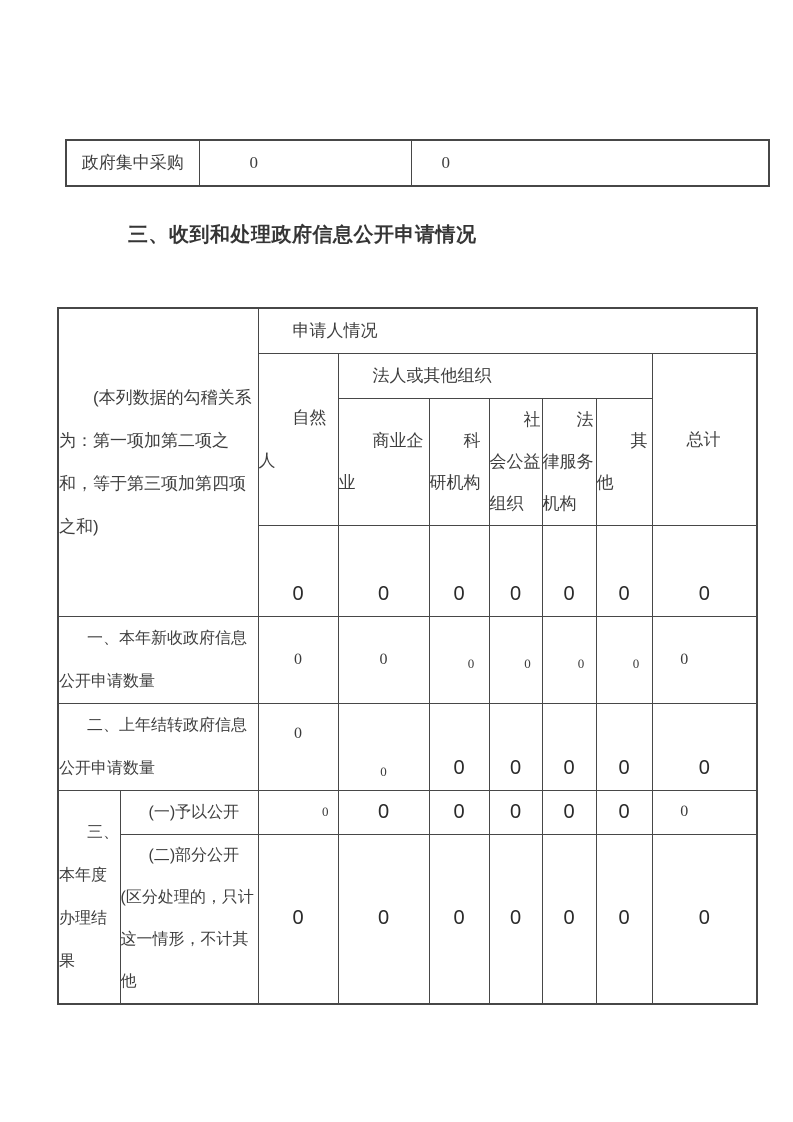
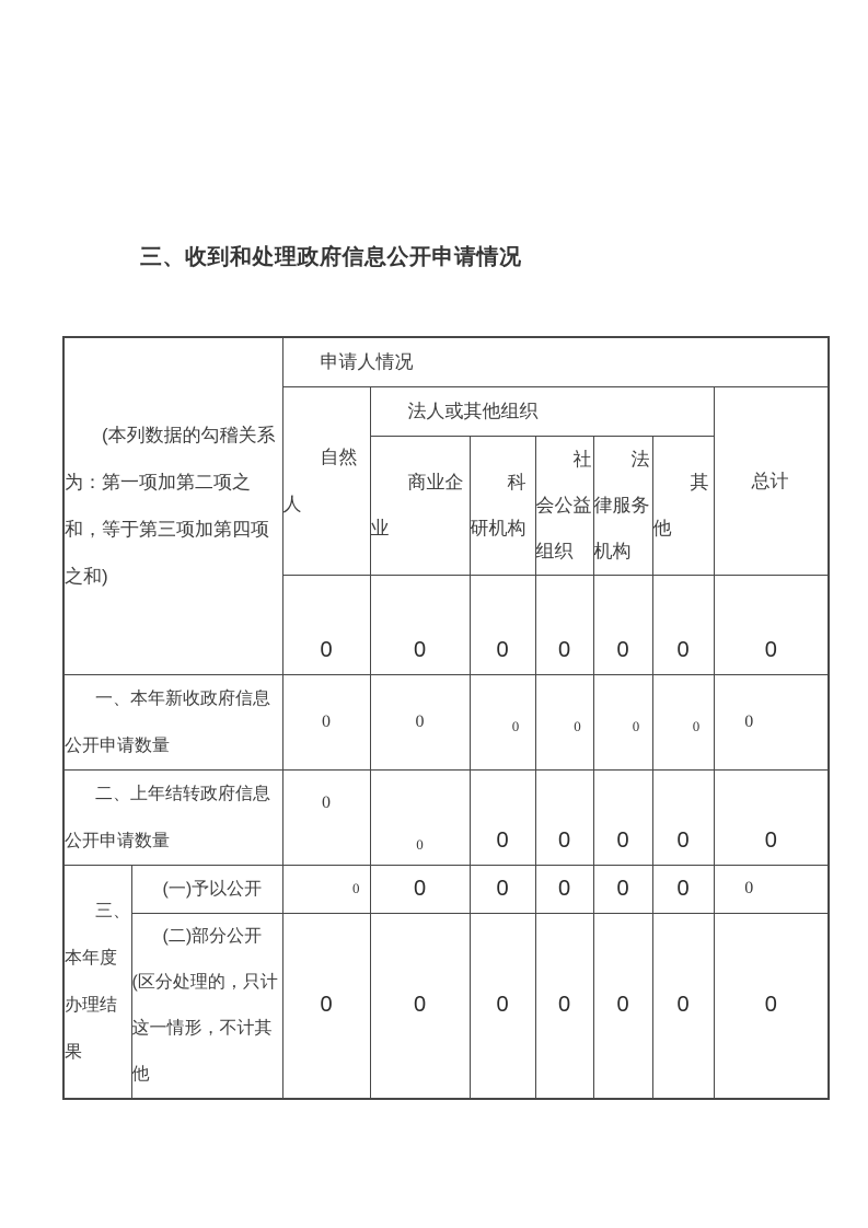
- 政府集中采购	0	0
  三、收到和处理政府信息公开申请情况
  (本列数据的勾稽关系为：第一项加第二项之和，等于第三项加第四项之和)	申请人情况
  自然人	法人或其他组织	总计
  商业企业	科研机构	社会公益组织	法律服务机构	其他
  0	0	0	0	0	0	0
  一、本年新收政府信息公开申请数量	0	0	0	0	0	0	0
  二、上年结转政府信息公开申请数量	0	0	0	0	0	0	0
  三、本年度办理结果	(一)予以公开	0	0	0	0	0	0	0
  (二)部分公开(区分处理的，只计这一情形，不计其他	0	0	0	0	0	0	0
